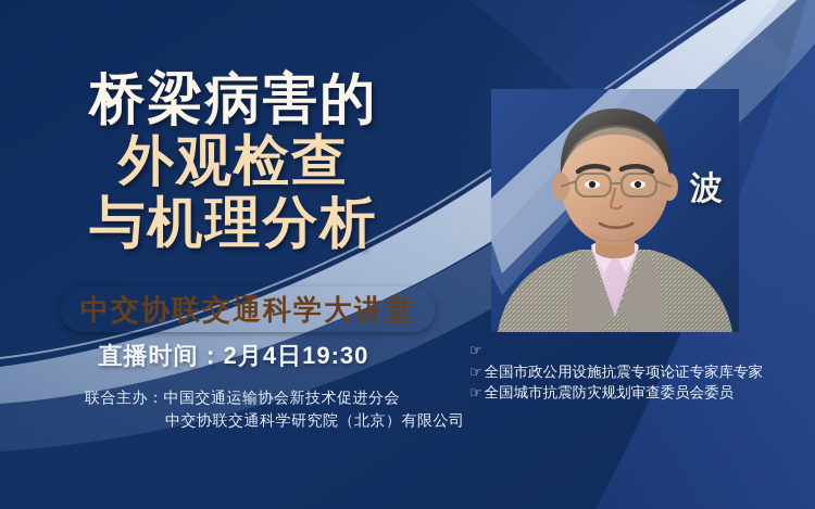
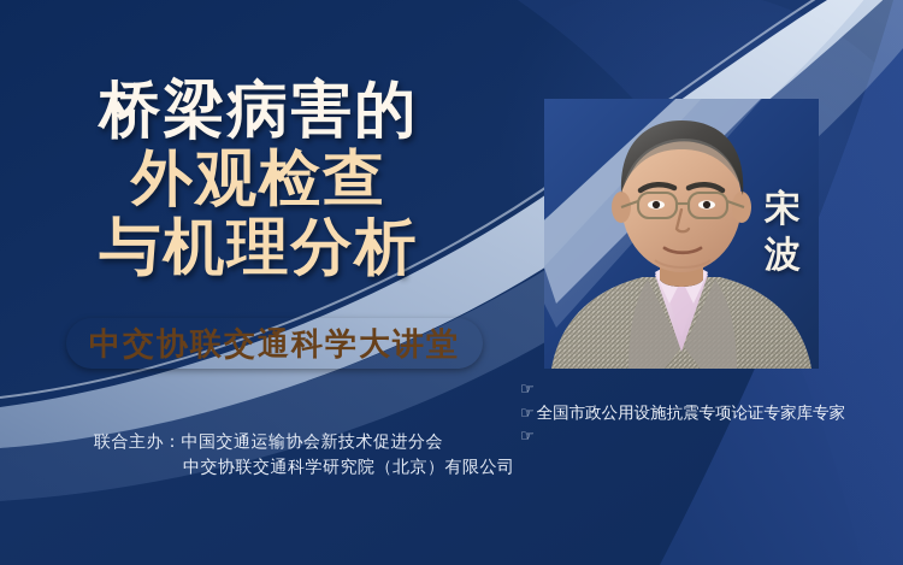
+ 宋
  波
  桥梁病害的
  外观检查
  与机理分析
  中交协联交通科学大讲堂
- 直播时间：2月4日19:30
  联合主办：中国交通运输协会新技术促进分会
  中交协联交通科学研究院（北京）有限公司
  ☞
  ☞
  全国市政公用设施抗震专项论证专家库专家
  ☞
- 全国城市抗震防灾规划审查委员会委员
